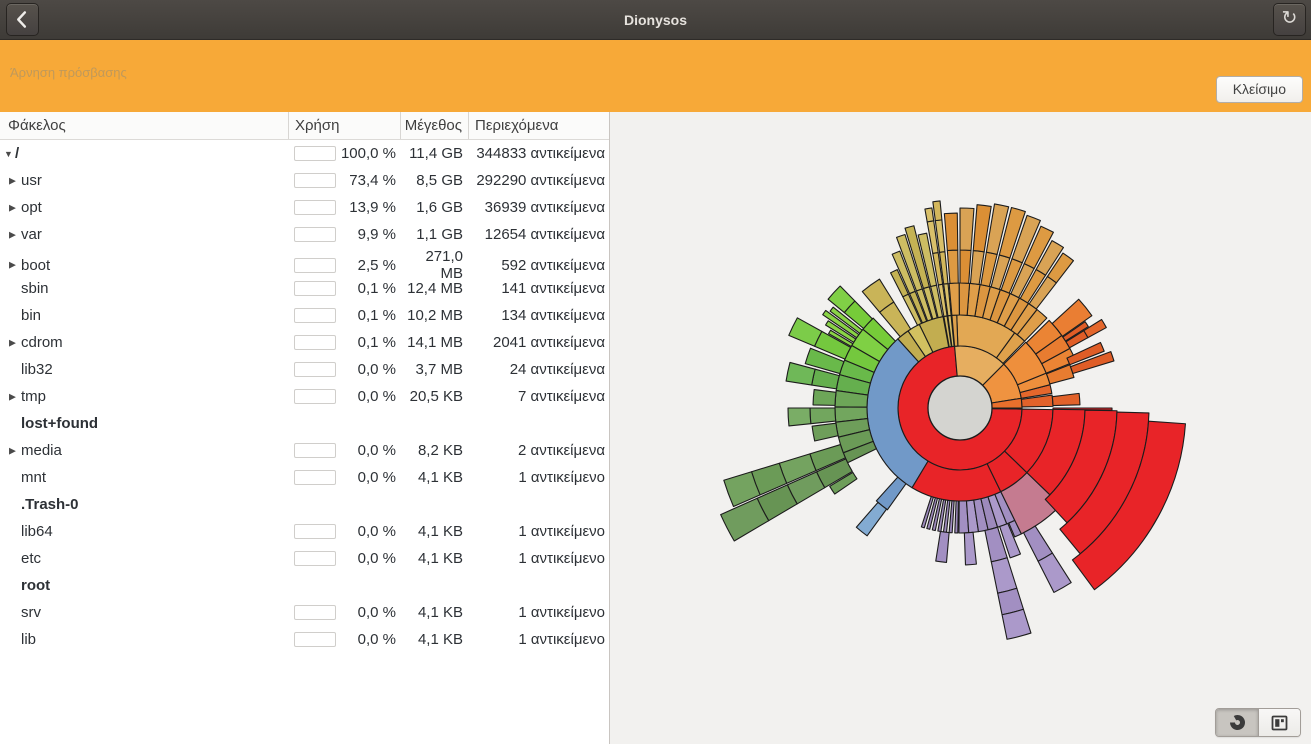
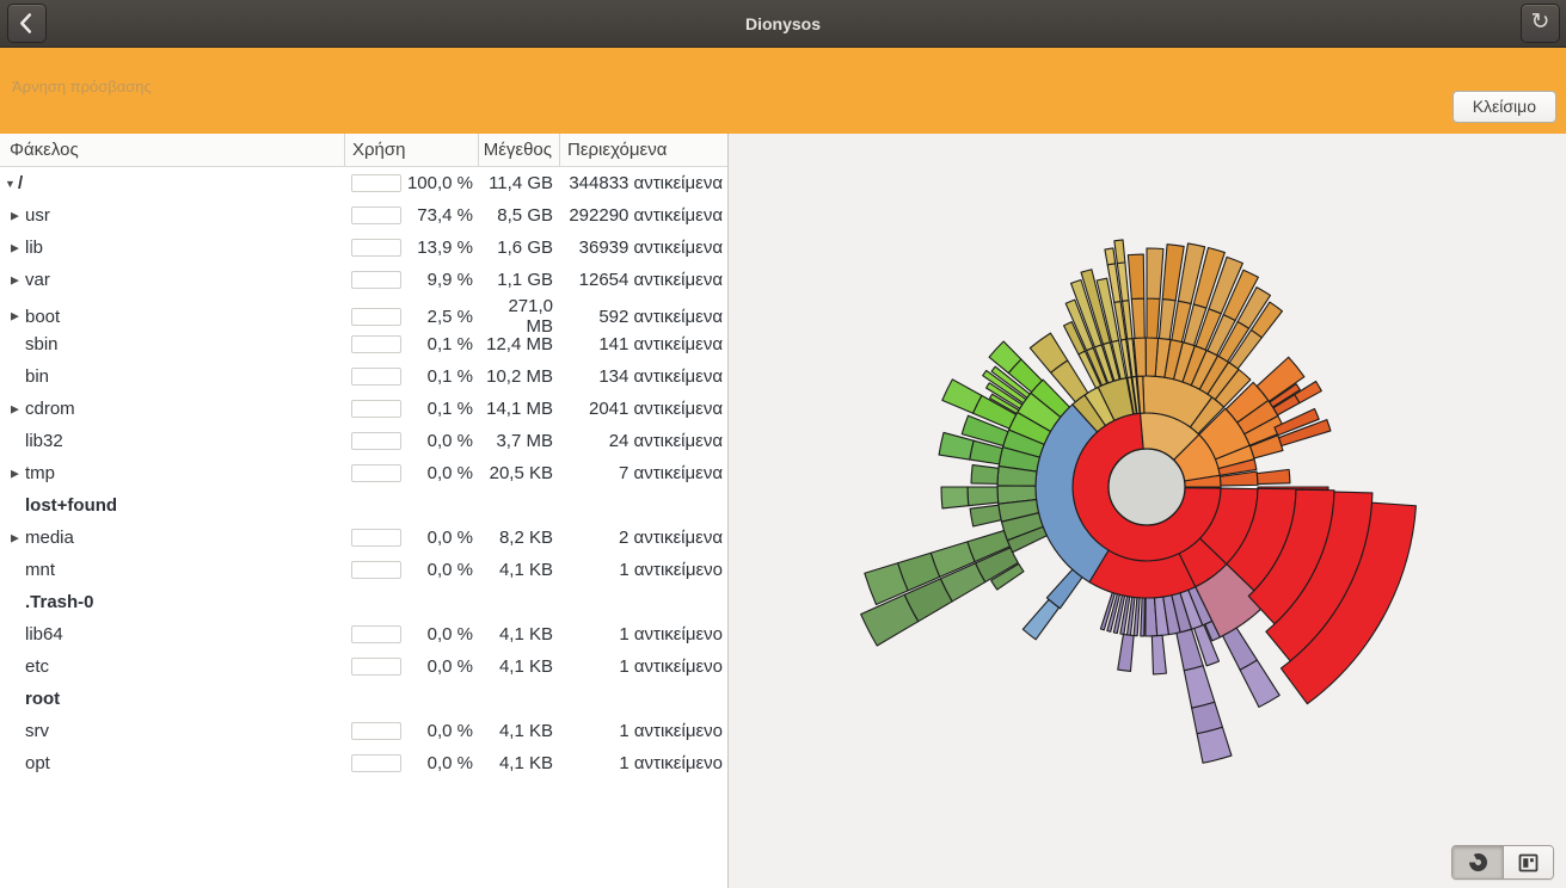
  Dionysos
  ↻
  Άρνηση πρόσβασης
  Κλείσιμο
  Φάκελος
  Χρήση
  Μέγεθος
  Περιεχόμενα
  ▼
  /
  100,0 %
  11,4 GB
  344833 αντικείμενα
  ▶
  usr
  73,4 %
  8,5 GB
  292290 αντικείμενα
  ▶
- opt
+ lib
  13,9 %
  1,6 GB
  36939 αντικείμενα
  ▶
  var
  9,9 %
  1,1 GB
  12654 αντικείμενα
  ▶
  boot
  2,5 %
  271,0 MB
  592 αντικείμενα
  sbin
  0,1 %
  12,4 MB
  141 αντικείμενα
  bin
  0,1 %
  10,2 MB
  134 αντικείμενα
  ▶
  cdrom
  0,1 %
  14,1 MB
  2041 αντικείμενα
  lib32
  0,0 %
  3,7 MB
  24 αντικείμενα
  ▶
  tmp
  0,0 %
  20,5 KB
  7 αντικείμενα
  lost+found
  ▶
  media
  0,0 %
  8,2 KB
  2 αντικείμενα
  mnt
  0,0 %
  4,1 KB
  1 αντικείμενο
  .Trash-0
  lib64
  0,0 %
  4,1 KB
  1 αντικείμενο
  etc
  0,0 %
  4,1 KB
  1 αντικείμενο
  root
  srv
  0,0 %
  4,1 KB
  1 αντικείμενο
- lib
+ opt
  0,0 %
  4,1 KB
  1 αντικείμενο
